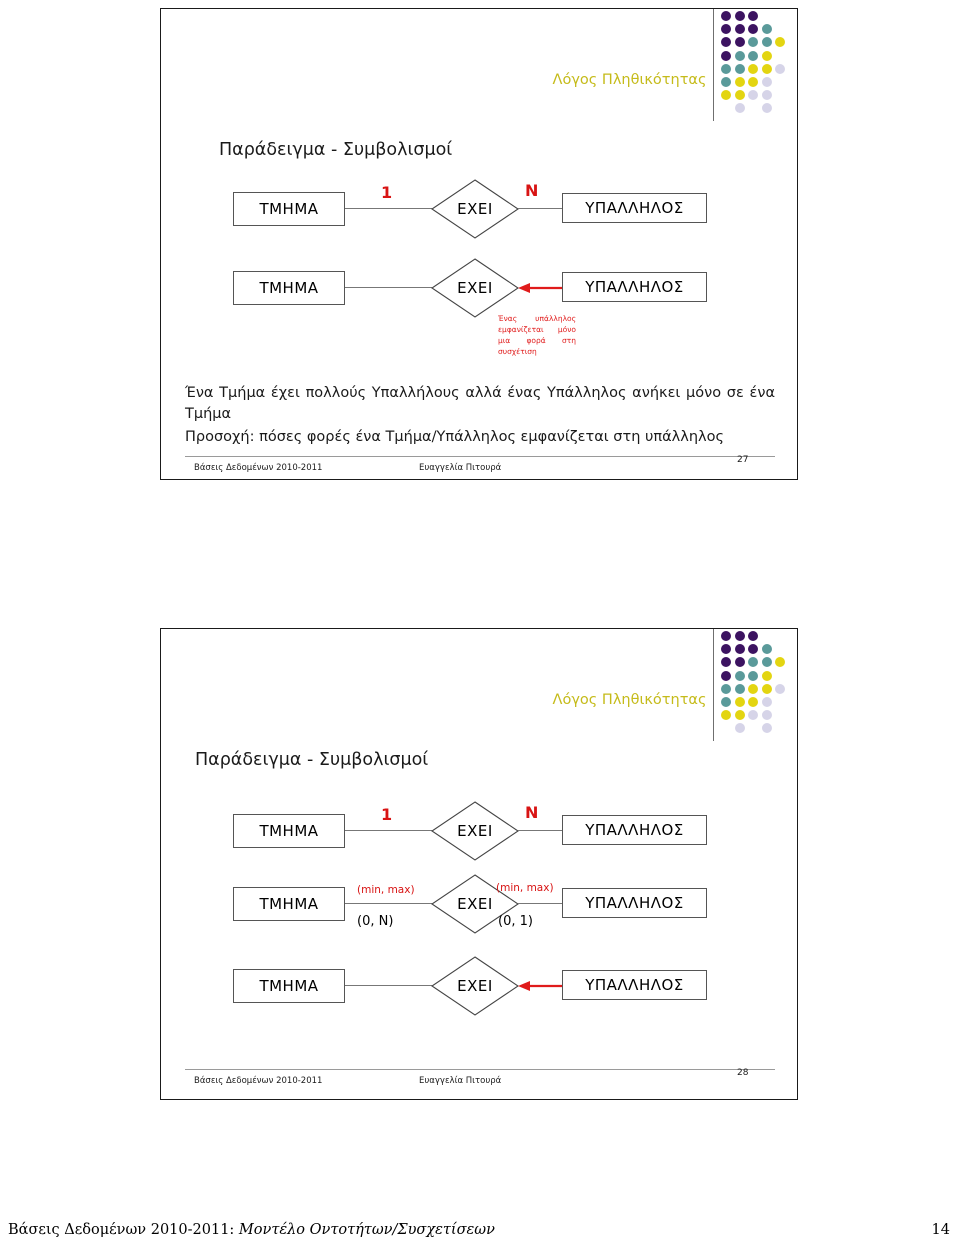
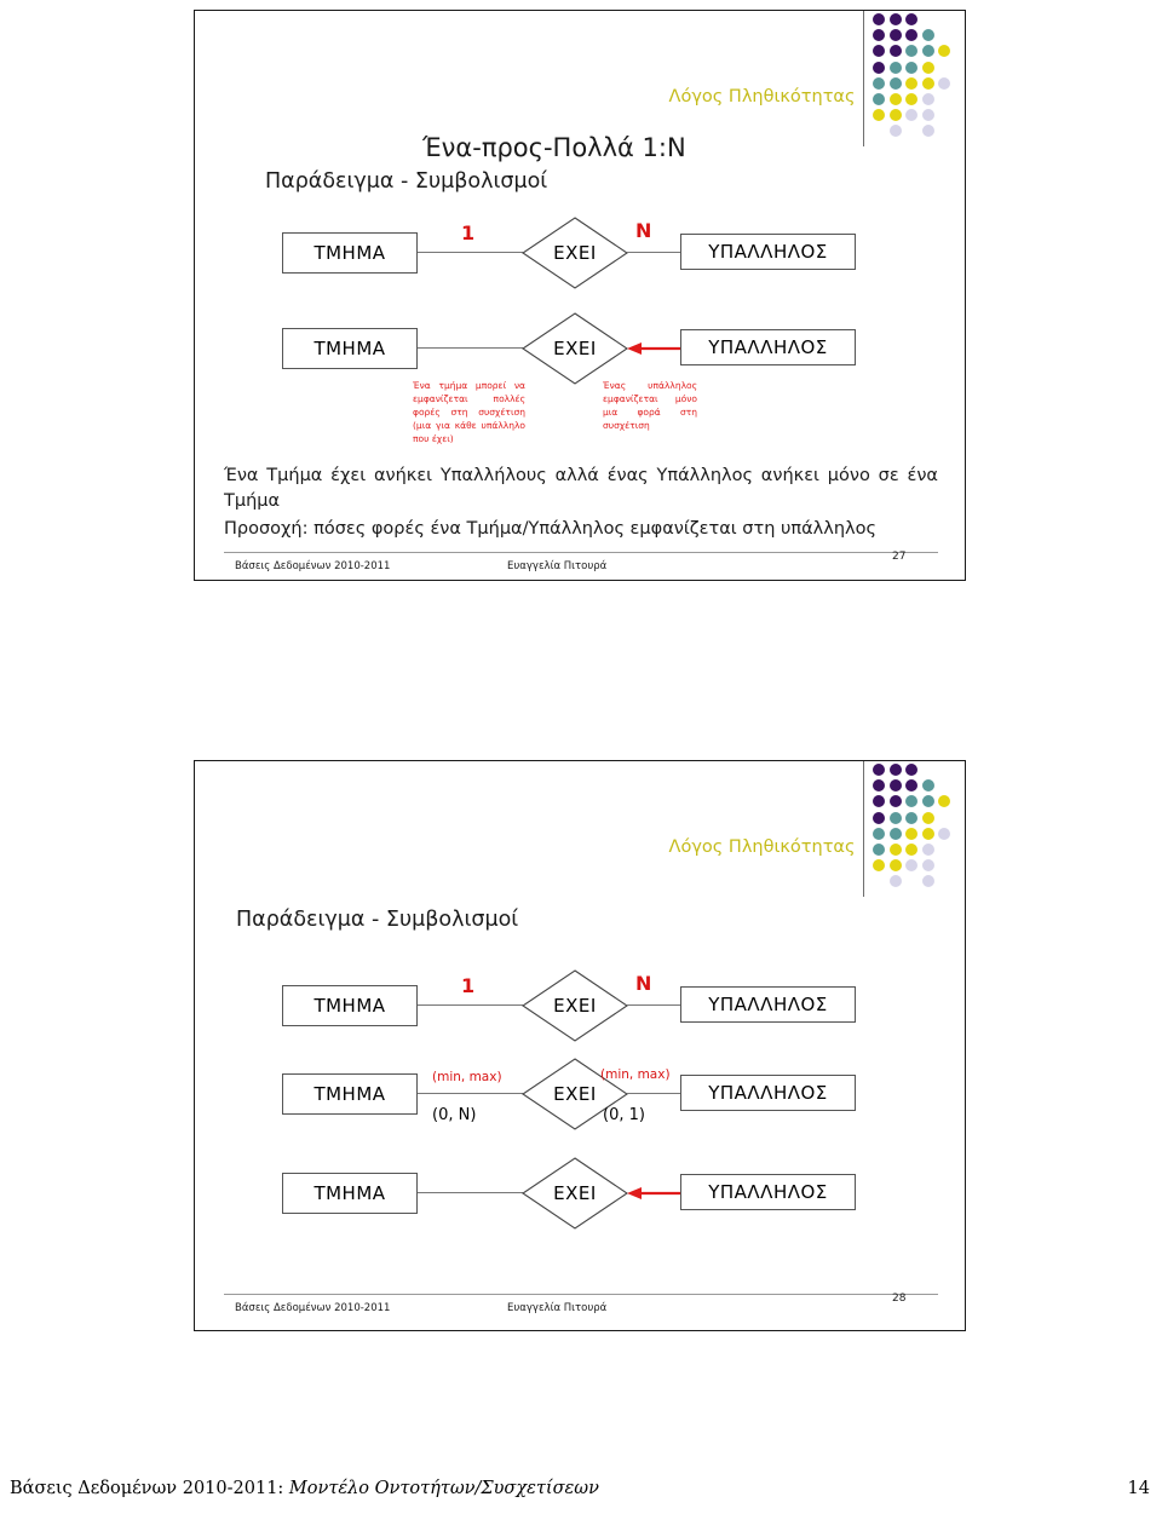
  Λόγος Πληθικότητας
+ Ένα-προς-Πολλά 1:Ν
  Παράδειγμα - Συμβολισμοί
  ΤΜΗΜΑ
  1
  ΕΧΕΙ
  N
  ΥΠΑΛΛΗΛΟΣ
  ΤΜΗΜΑ
  ΕΧΕΙ
  ΥΠΑΛΛΗΛΟΣ
+ Ένα τμήμα μπορεί να εμφανίζεται πολλές φορές στη συσχέτιση (μια για κάθε υπάλληλο που έχει)
  Ένας υπάλληλος εμφανίζεται μόνο μια φορά στη συσχέτιση
- Ένα Τμήμα έχει πολλούς Υπαλλήλους αλλά ένας Υπάλληλος ανήκει μόνο σε ένα Τμήμα
+ Ένα Τμήμα έχει ανήκει Υπαλλήλους αλλά ένας Υπάλληλος ανήκει μόνο σε ένα Τμήμα
  Προσοχή: πόσες φορές ένα Τμήμα/Υπάλληλος εμφανίζεται στη υπάλληλος
  Βάσεις Δεδομένων 2010-2011
  Ευαγγελία Πιτουρά
  27
  Λόγος Πληθικότητας
  Παράδειγμα - Συμβολισμοί
  ΤΜΗΜΑ
  1
  ΕΧΕΙ
  N
  ΥΠΑΛΛΗΛΟΣ
  ΤΜΗΜΑ
  (min, max)
  (0, N)
  ΕΧΕΙ
  (min, max)
  (0, 1)
  ΥΠΑΛΛΗΛΟΣ
  ΤΜΗΜΑ
  ΕΧΕΙ
  ΥΠΑΛΛΗΛΟΣ
  Βάσεις Δεδομένων 2010-2011
  Ευαγγελία Πιτουρά
  28
  Βάσεις Δεδομένων 2010-2011: Μοντέλο Οντοτήτων/Συσχετίσεων
  14
